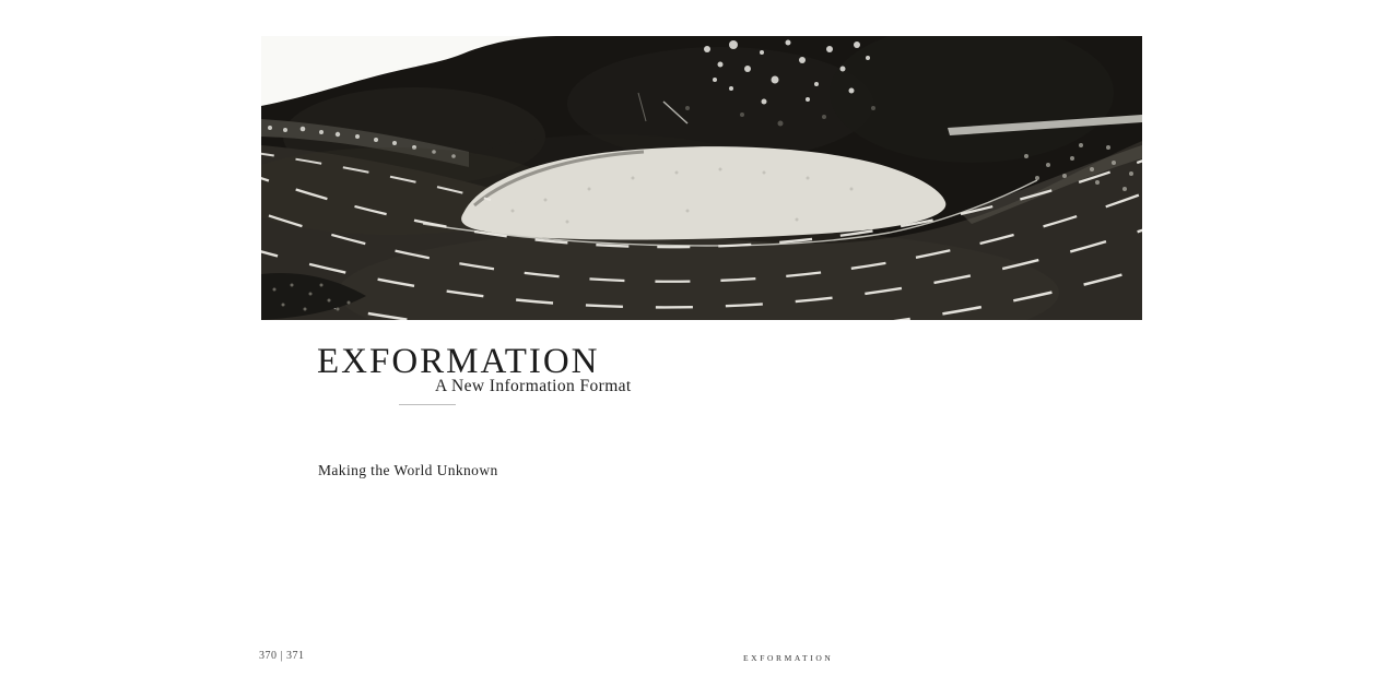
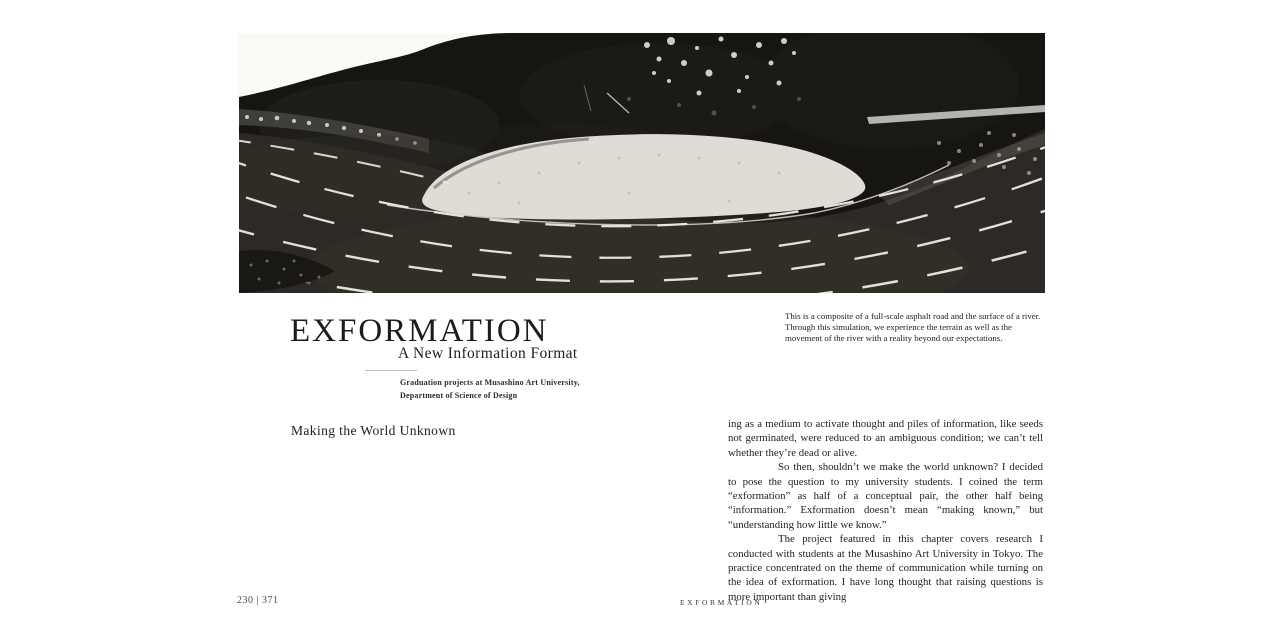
  EXFORMATION
  A New Information Format
+ Graduation projects at Musashino Art University,
+ Department of Science of Design
+ This is a composite of a full-scale asphalt road and the surface of a river. Through this simulation, we experience the terrain as well as the movement of the river with a reality beyond our expectations.
  Making the World Unknown
+ ing as a medium to activate thought and piles of information, like seeds not germinated, were reduced to an ambiguous condition; we can’t tell whether they’re dead or alive.
+ So then, shouldn’t we make the world unknown? I decided to pose the question to my university students. I coined the term “exformation” as half of a conceptual pair, the other half being “information.” Exformation doesn’t mean “making known,” but “understanding how little we know.”
+ The project featured in this chapter covers research I conducted with students at the Musashino Art University in Tokyo. The practice concentrated on the theme of communication while turning on the idea of exformation. I have long thought that raising questions is more important than giving
- 370 | 371
+ 230 | 371
  EXFORMATION
